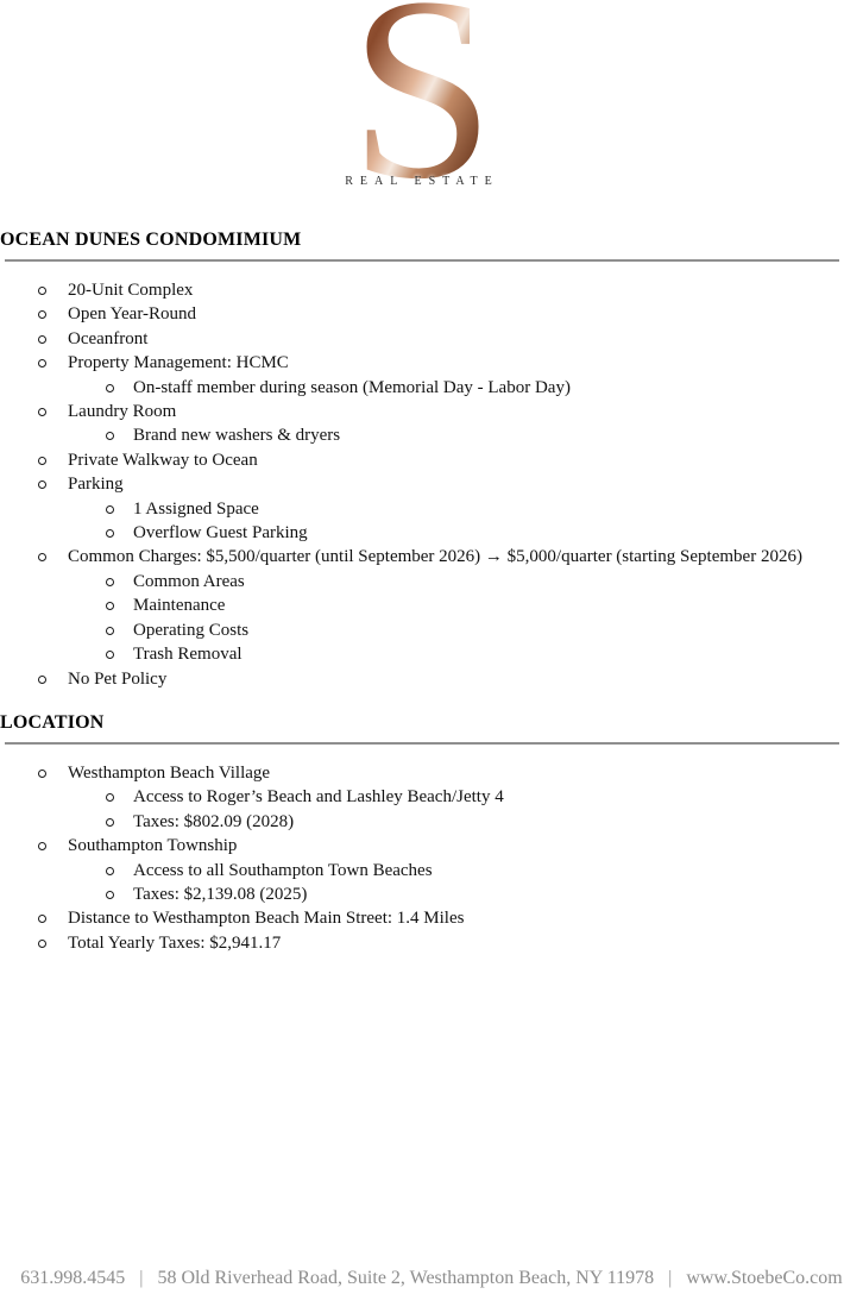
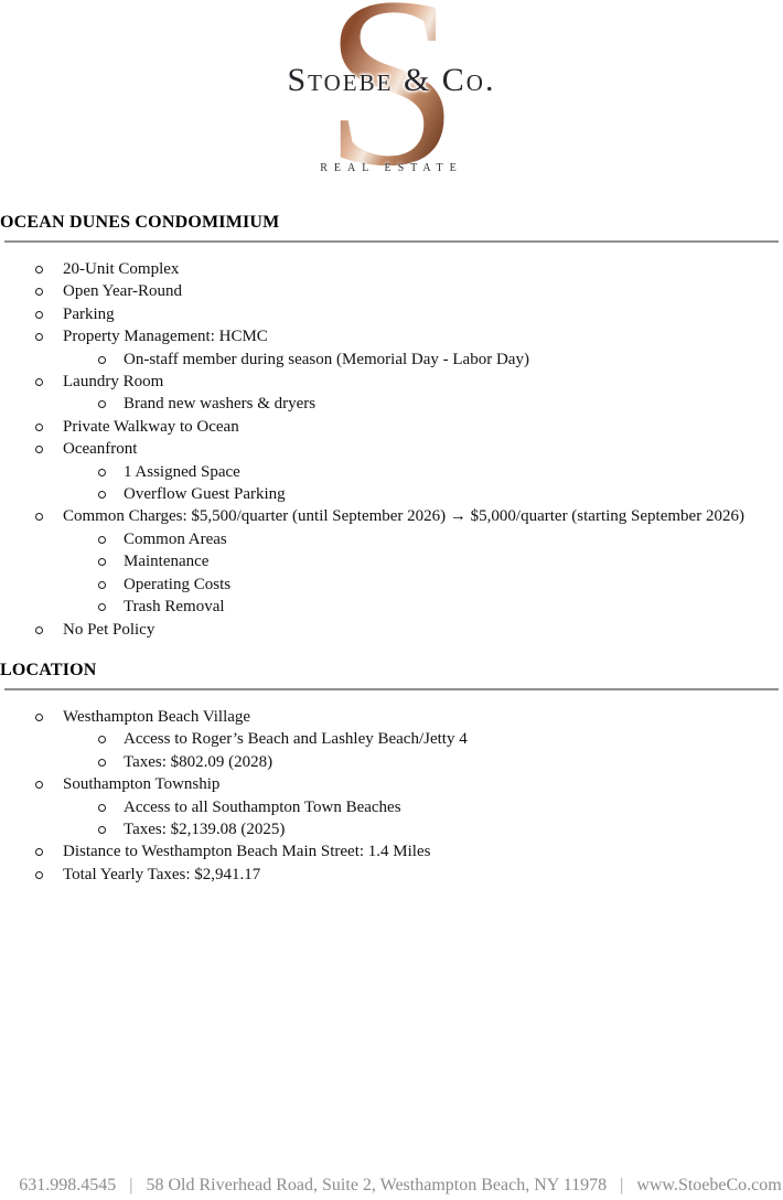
  S
+ Stoebe & Co.
  REAL ESTATE
  OCEAN DUNES CONDOMIMIUM
  20-Unit Complex
  Open Year-Round
- Oceanfront
+ Parking
  Property Management: HCMC
  On-staff member during season (Memorial Day - Labor Day)
  Laundry Room
  Brand new washers & dryers
  Private Walkway to Ocean
- Parking
+ Oceanfront
  1 Assigned Space
  Overflow Guest Parking
  Common Charges: $5,500/quarter (until September 2026) → $5,000/quarter (starting September 2026)
  Common Areas
  Maintenance
  Operating Costs
  Trash Removal
  No Pet Policy
  LOCATION
  Westhampton Beach Village
  Access to Roger’s Beach and Lashley Beach/Jetty 4
  Taxes: $802.09 (2028)
  Southampton Township
  Access to all Southampton Town Beaches
  Taxes: $2,139.08 (2025)
  Distance to Westhampton Beach Main Street: 1.4 Miles
  Total Yearly Taxes: $2,941.17
  631.998.4545 | 58 Old Riverhead Road, Suite 2, Westhampton Beach, NY 11978 | www.StoebeCo.com
